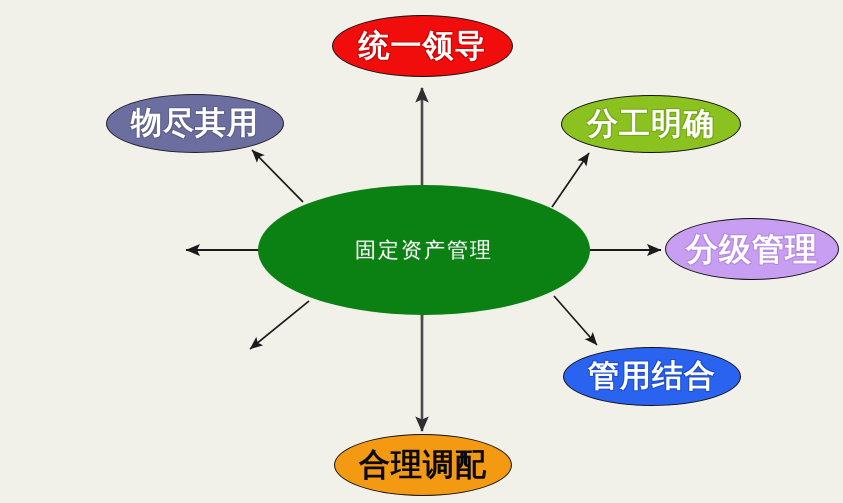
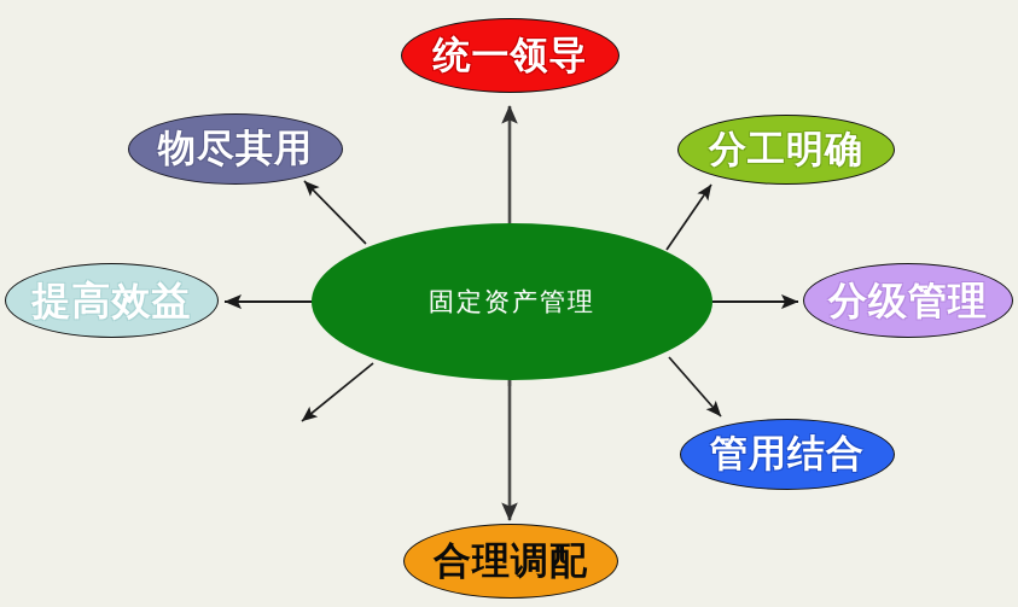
  固定资产管理
  统一领导
  分工明确
  分级管理
  管用结合
  合理调配
+ 提高效益
  物尽其用
